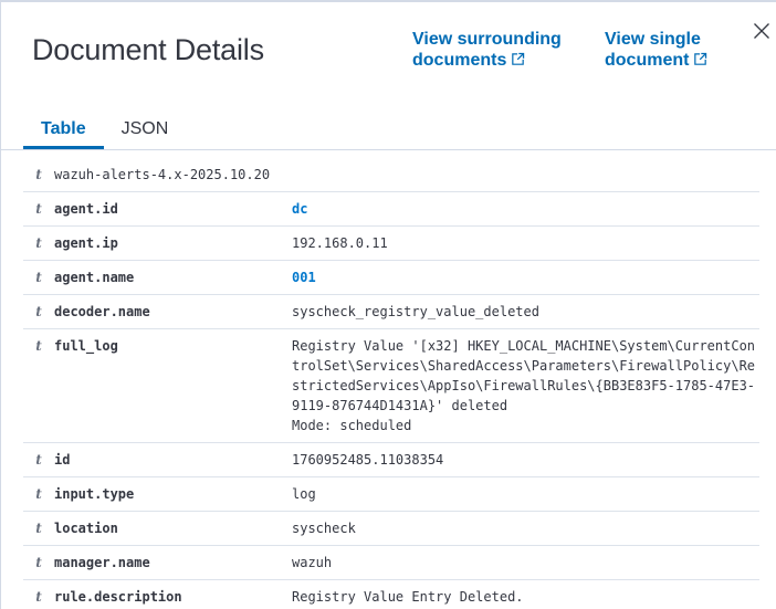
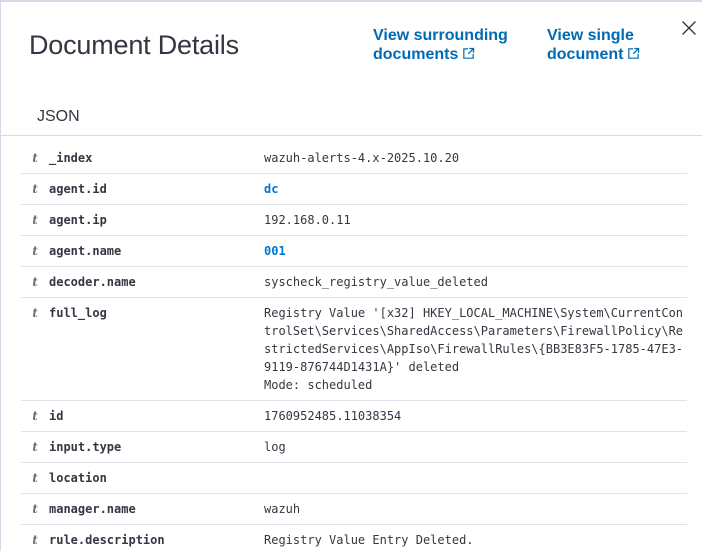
  Document Details
  View surrounding documents
  View single document
- Table
  JSON
  t
+ _index
  wazuh-alerts-4.x-2025.10.20
  t
  agent.id
  dc
  t
  agent.ip
  192.168.0.11
  t
  agent.name
  001
  t
  decoder.name
  syscheck_registry_value_deleted
  t
  full_log
  Registry Value '[x32] HKEY_LOCAL_MACHINE\System\CurrentControlSet\Services\SharedAccess\Parameters\FirewallPolicy\RestrictedServices\AppIso\FirewallRules\{BB3E83F5-1785-47E3-9119-876744D1431A}' deleted
  Mode: scheduled
  t
  id
  1760952485.11038354
  t
  input.type
  log
  t
  location
- syscheck
  t
  manager.name
  wazuh
  t
  rule.description
  Registry Value Entry Deleted.
